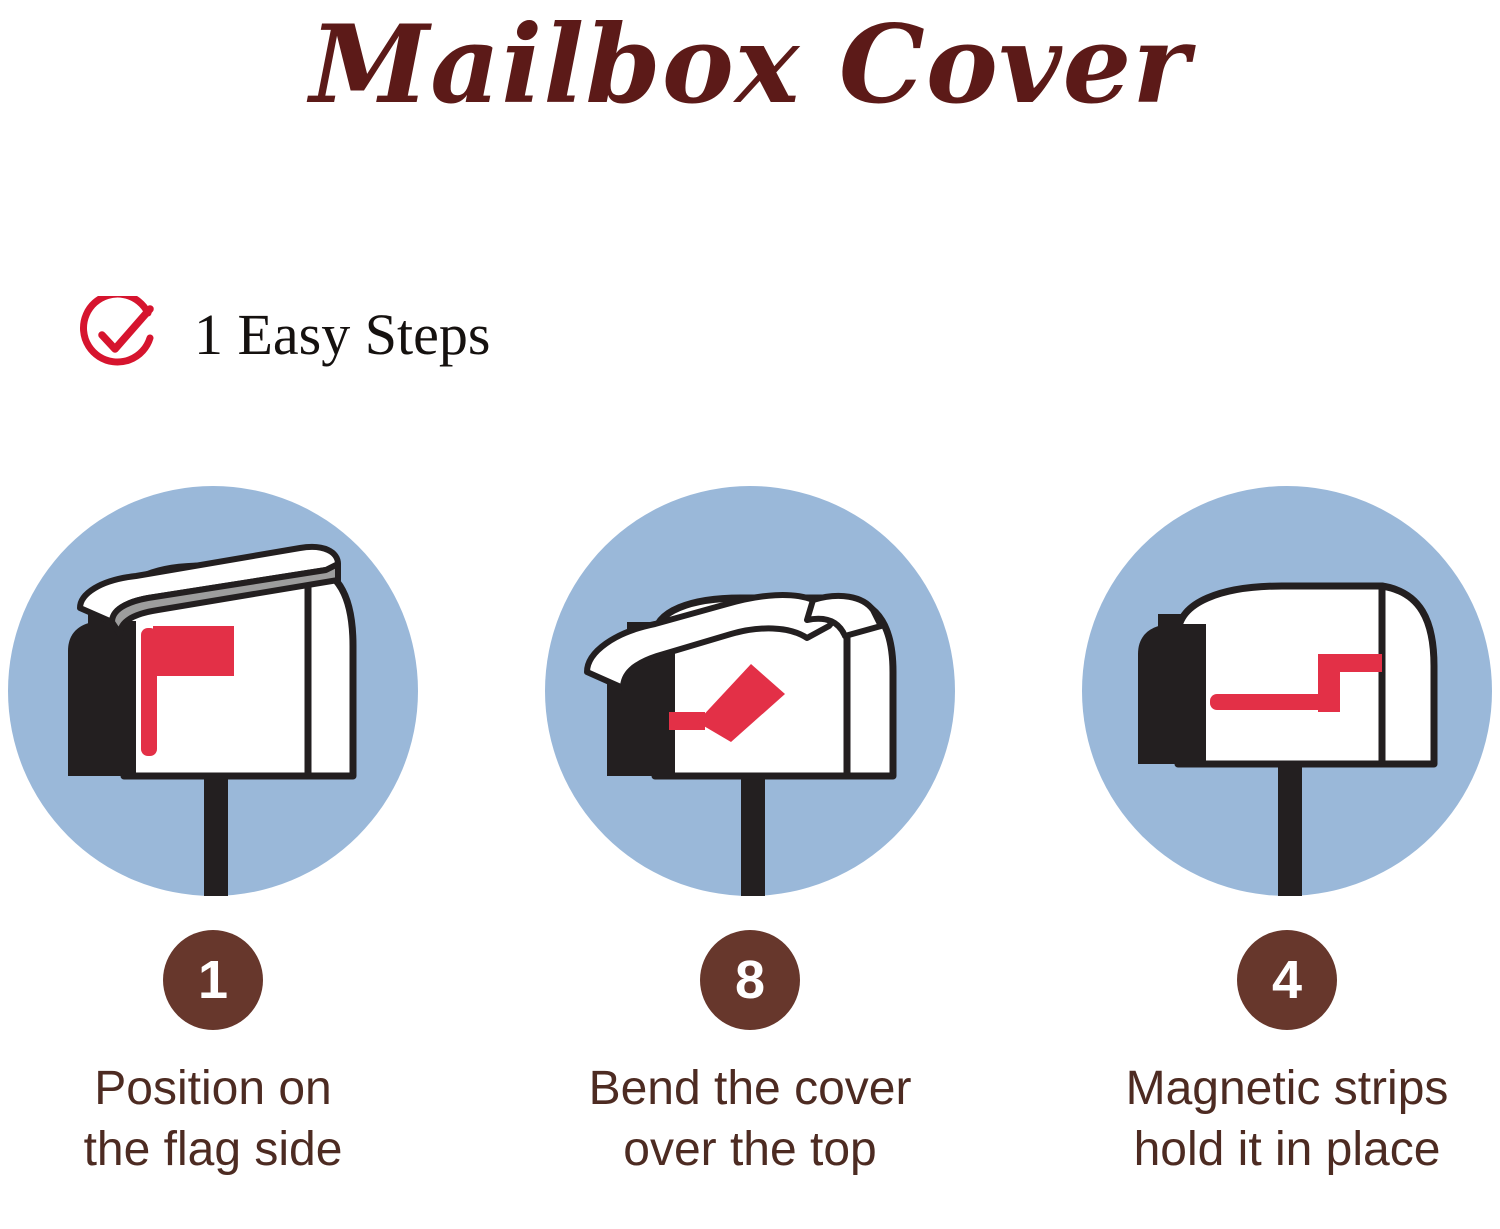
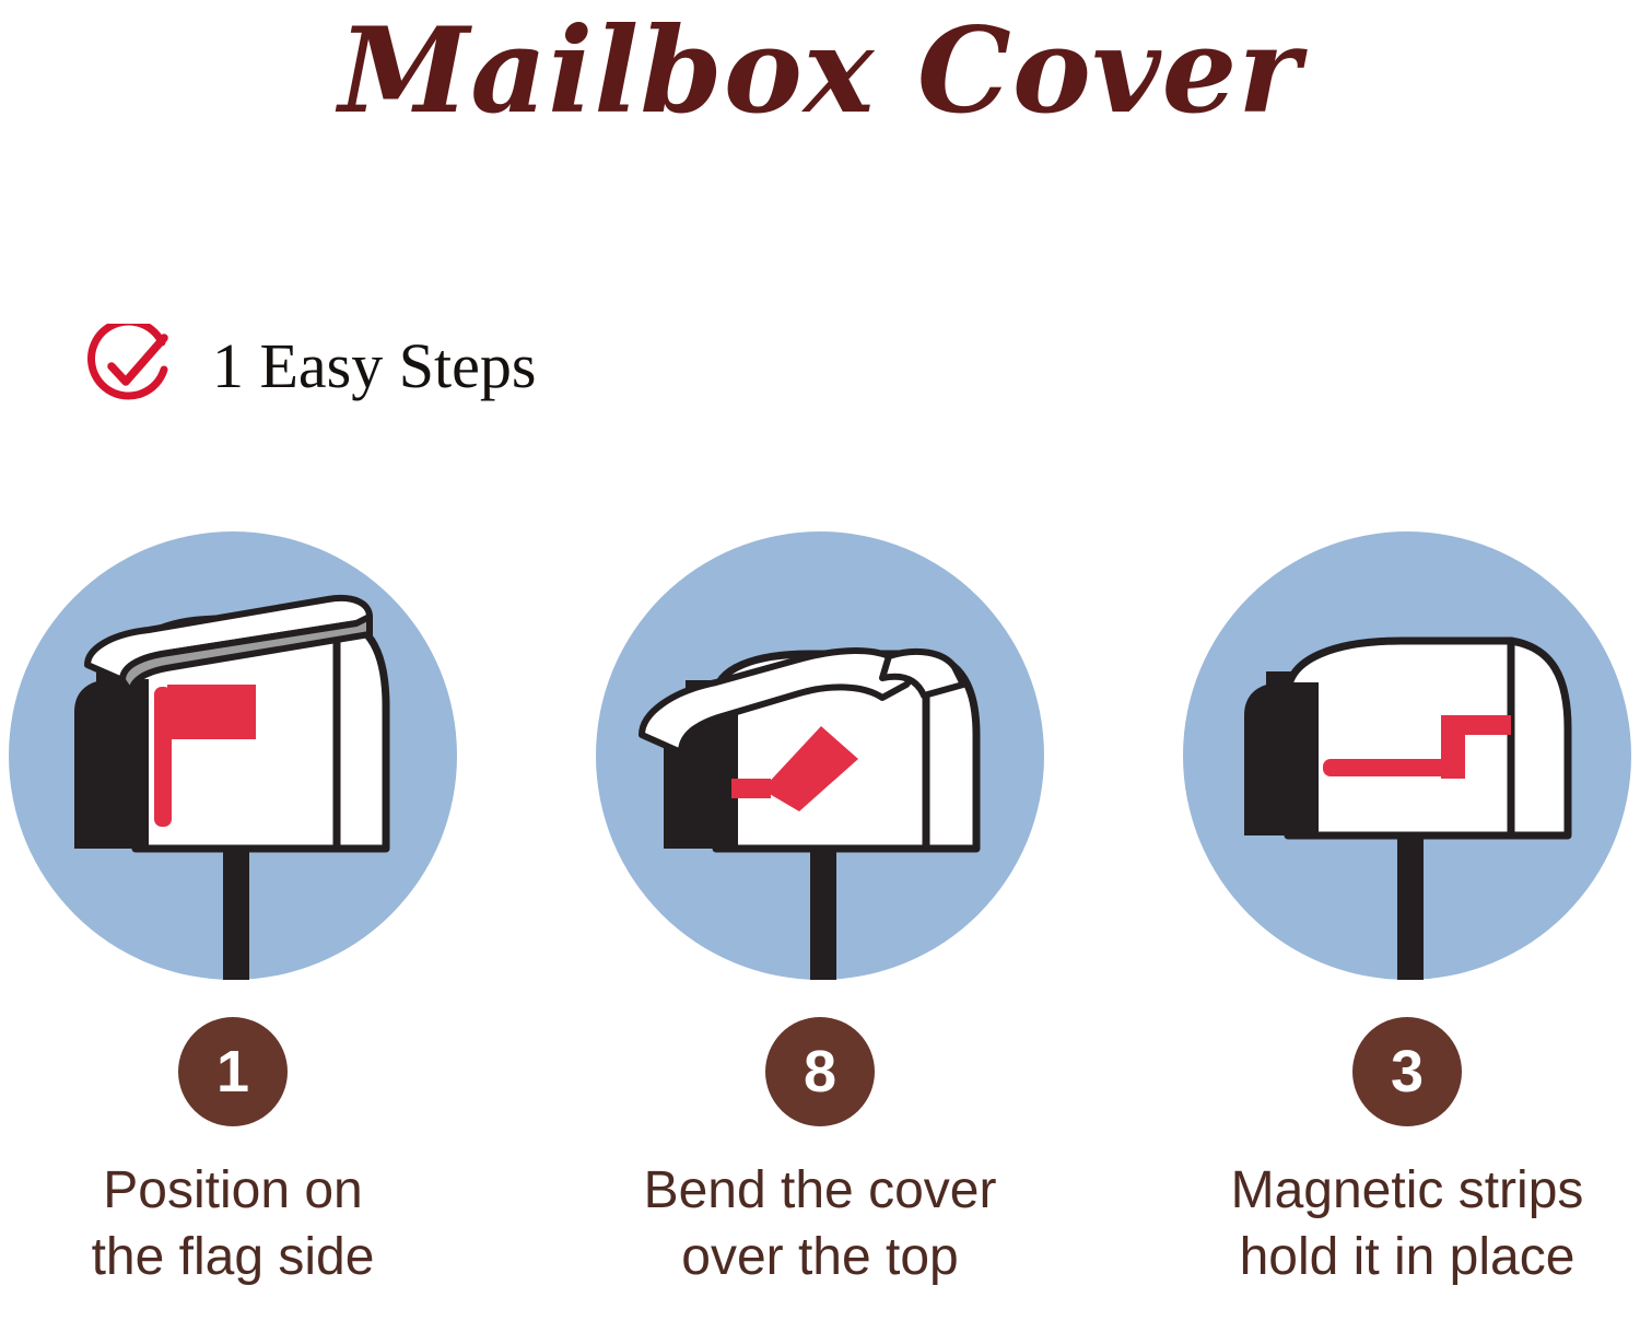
  Mailbox Cover
  1 Easy Steps
  1
  Position on
  the flag side
  8
  Bend the cover
  over the top
- 4
+ 3
  Magnetic strips
  hold it in place
